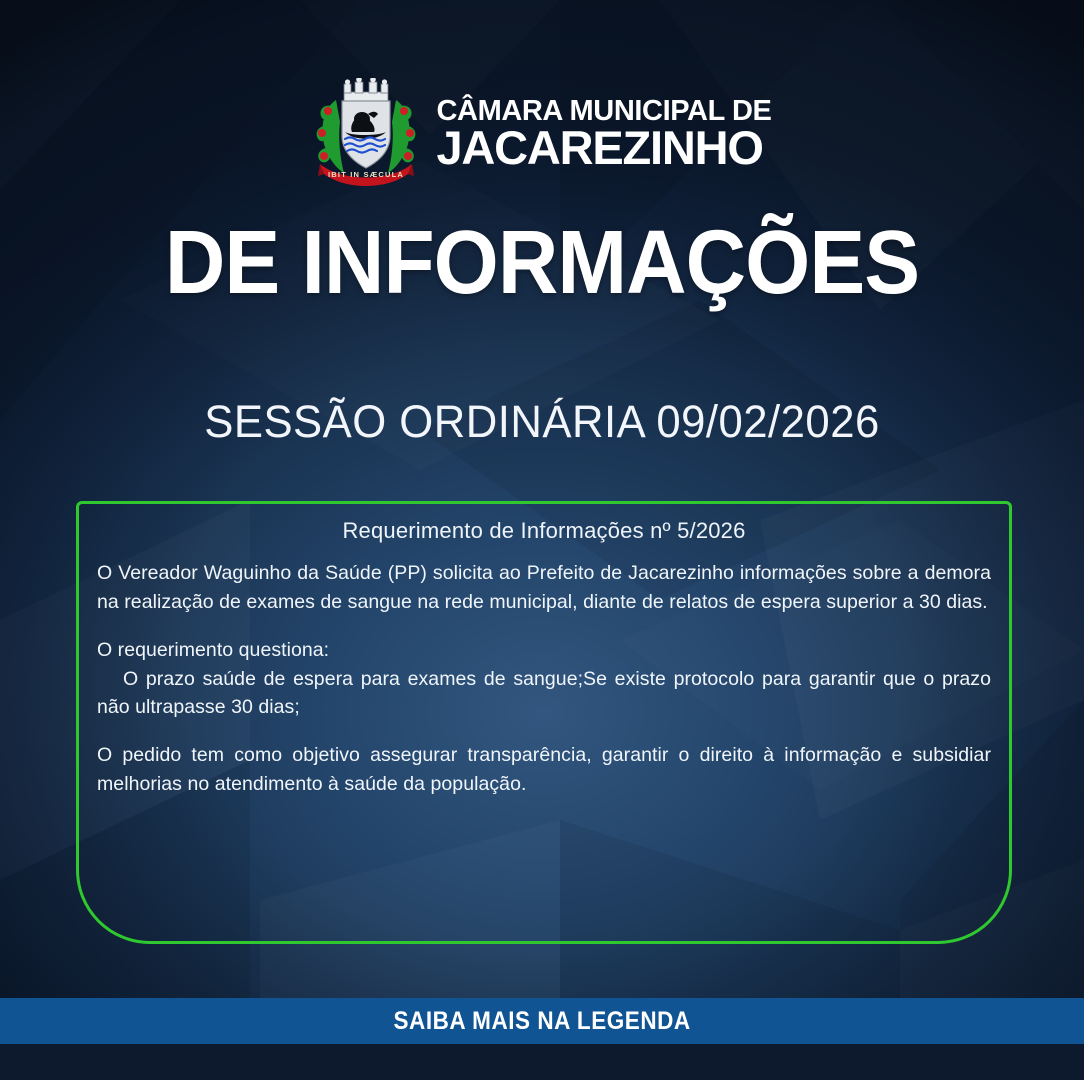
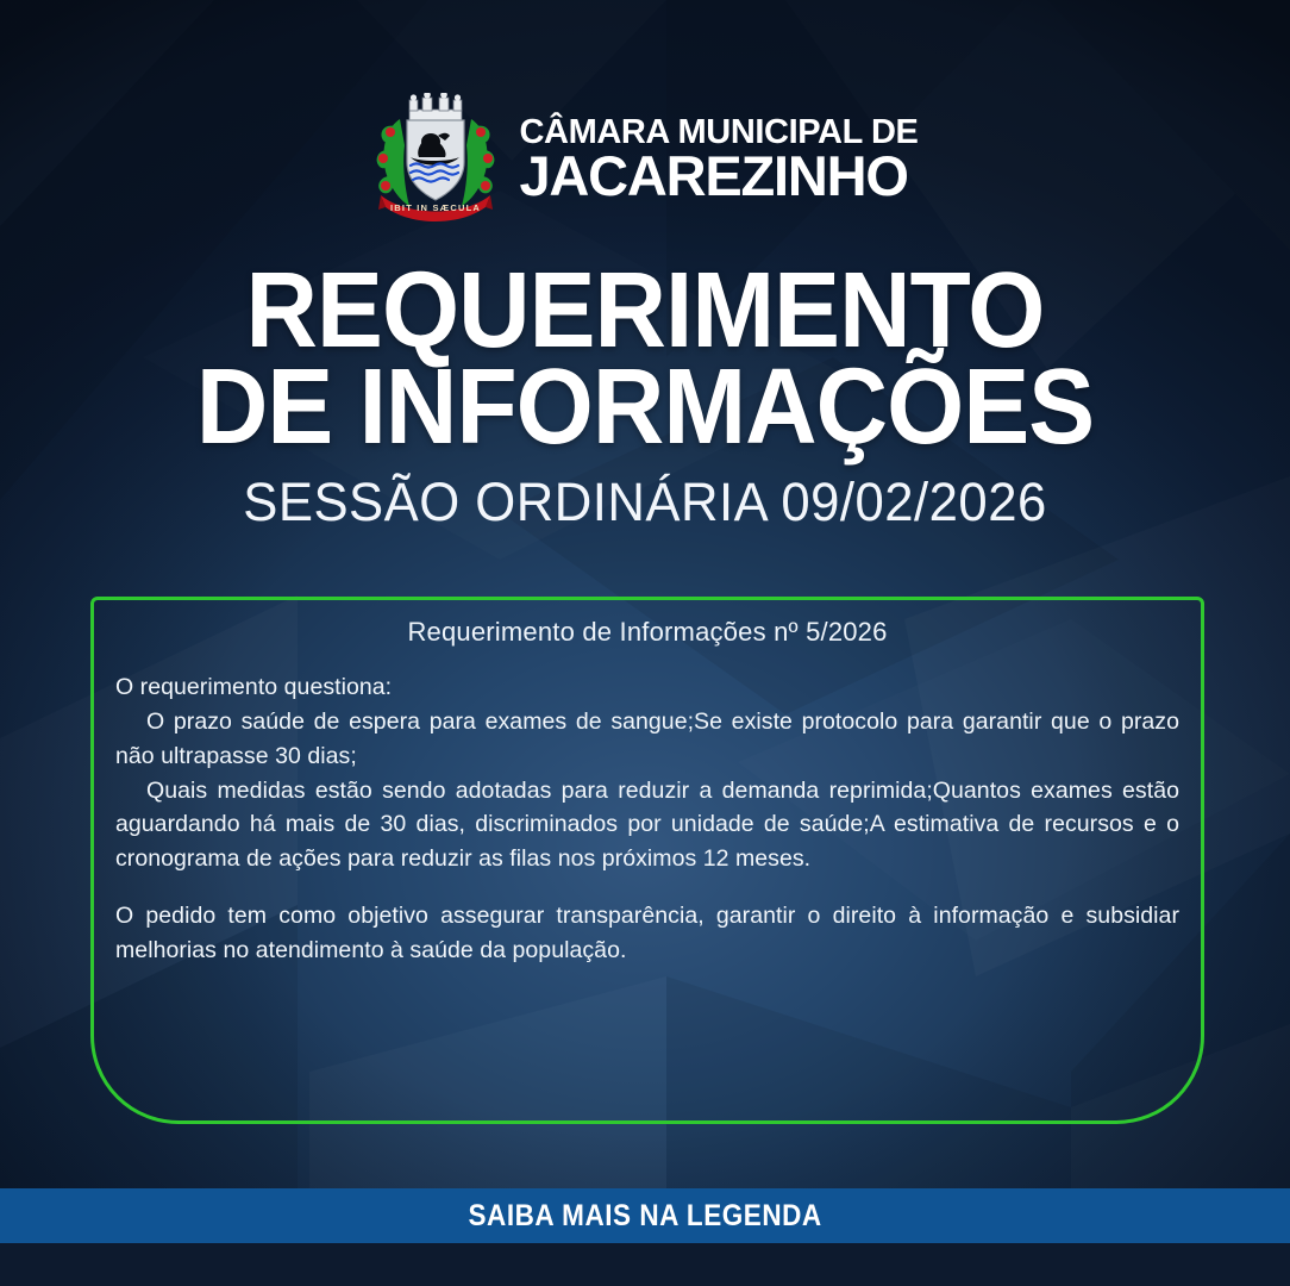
  IBIT IN SÆCULA
  CÂMARA MUNICIPAL DE
  JACAREZINHO
+ REQUERIMENTO
  DE INFORMAÇÕES
  SESSÃO ORDINÁRIA 09/02/2026
  Requerimento de Informações nº 5/2026
- O Vereador Waguinho da Saúde (PP) solicita ao Prefeito de Jacarezinho informações sobre a demora na realização de exames de sangue na rede municipal, diante de relatos de espera superior a 30 dias.
  O requerimento questiona:
  O prazo saúde de espera para exames de sangue;Se existe protocolo para garantir que o prazo não ultrapasse 30 dias;
+ Quais medidas estão sendo adotadas para reduzir a demanda reprimida;Quantos exames estão aguardando há mais de 30 dias, discriminados por unidade de saúde;A estimativa de recursos e o cronograma de ações para reduzir as filas nos próximos 12 meses.
  O pedido tem como objetivo assegurar transparência, garantir o direito à informação e subsidiar melhorias no atendimento à saúde da população.
  SAIBA MAIS NA LEGENDA
